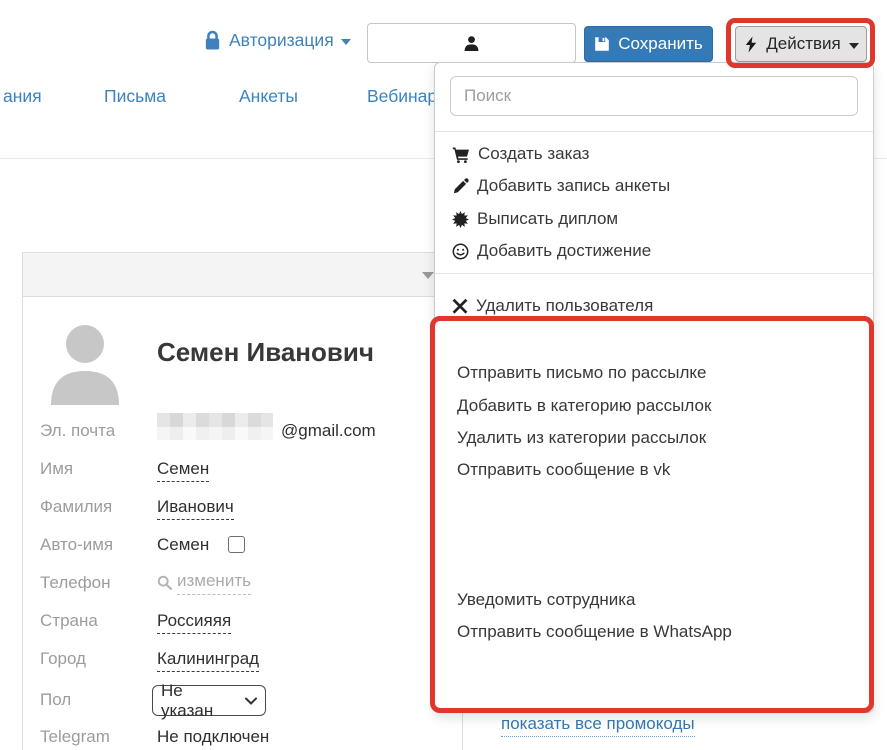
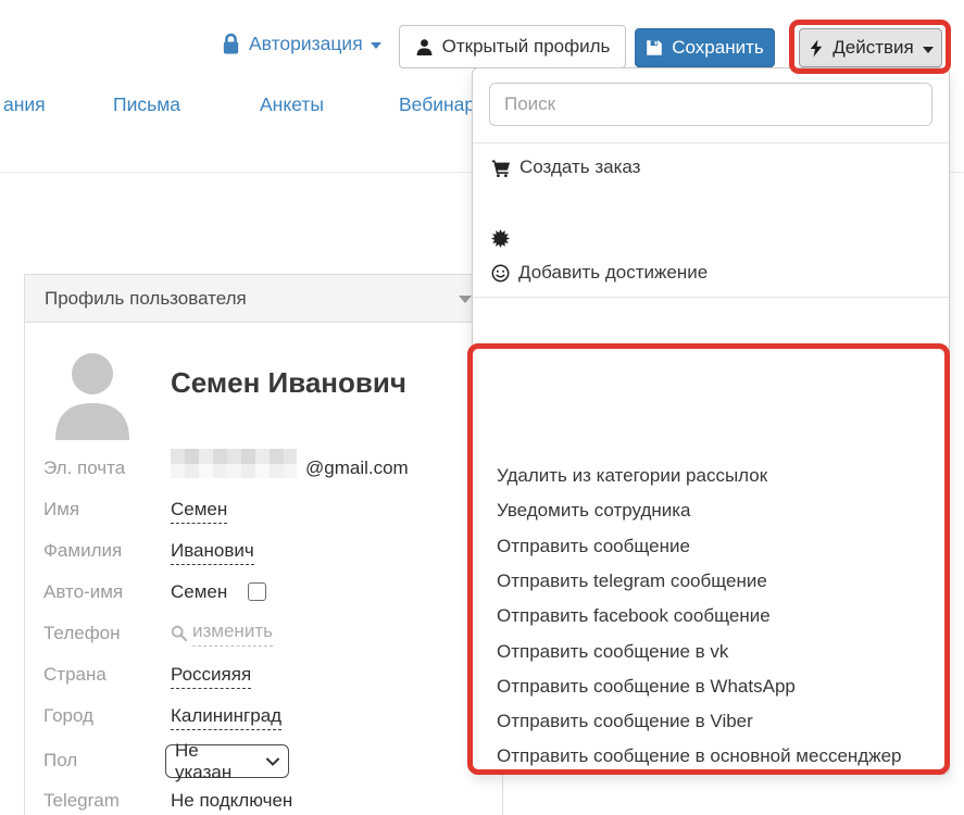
  Авторизация
+ Открытый профиль
  Сохранить
  Действия
  ания
  Письма
  Анкеты
  Вебинар
+ Профиль пользователя
  Семен Иванович
  Эл. почта
  @gmail.com
  Имя
  Семен
  Фамилия
  Иванович
  Авто-имя
  Семен
  Телефон
  изменить
  Страна
  Россияяя
  Город
  Калининград
  Пол
  Не указан
  Telegram
  Не подключен
- показать все промокоды
  Поиск
  Создать заказ
- Добавить запись анкеты
- Выписать диплом
  Добавить достижение
- Удалить пользователя
- Отправить письмо по рассылке
- Добавить в категорию рассылок
  Удалить из категории рассылок
- Отправить сообщение в vk
+ Уведомить сотрудника
+ Отправить сообщение
+ Отправить telegram сообщение
+ Отправить facebook сообщение
- Уведомить сотрудника
+ Отправить сообщение в vk
  Отправить сообщение в WhatsApp
+ Отправить сообщение в Viber
+ Отправить сообщение в основной мессенджер
